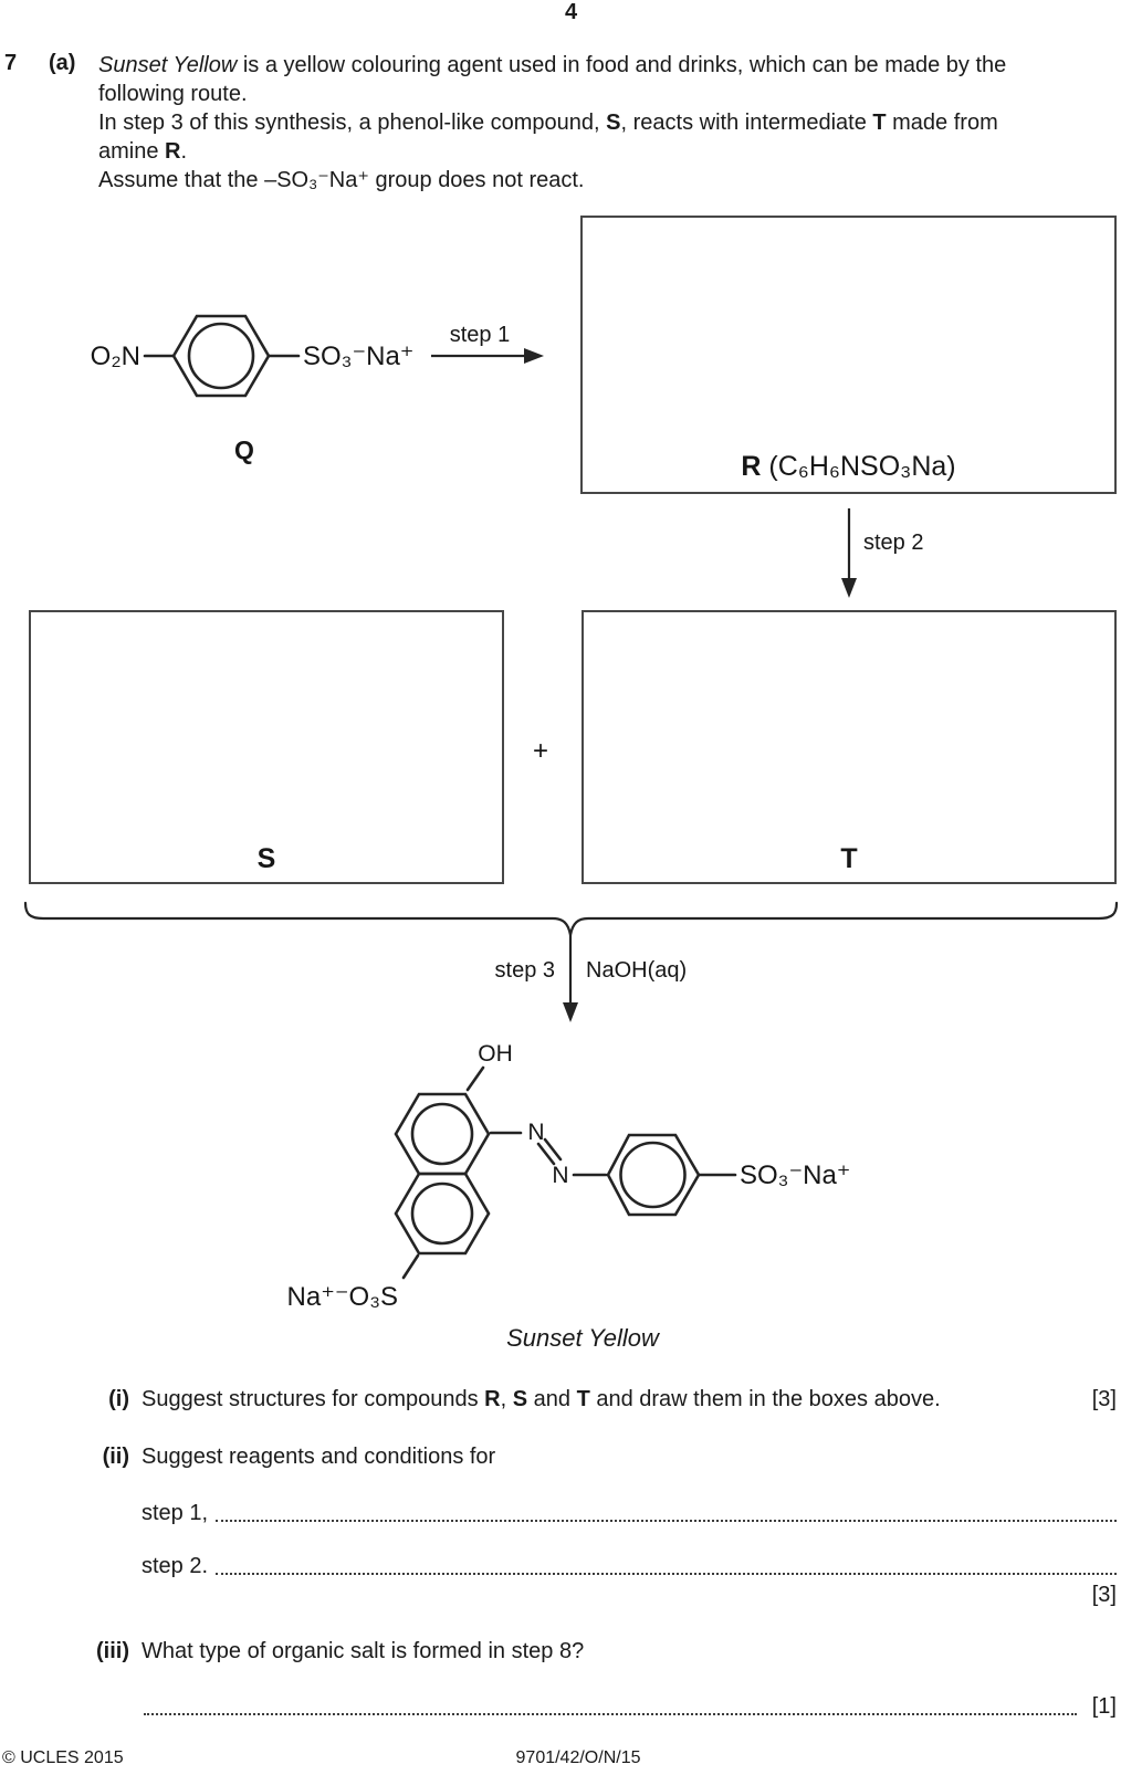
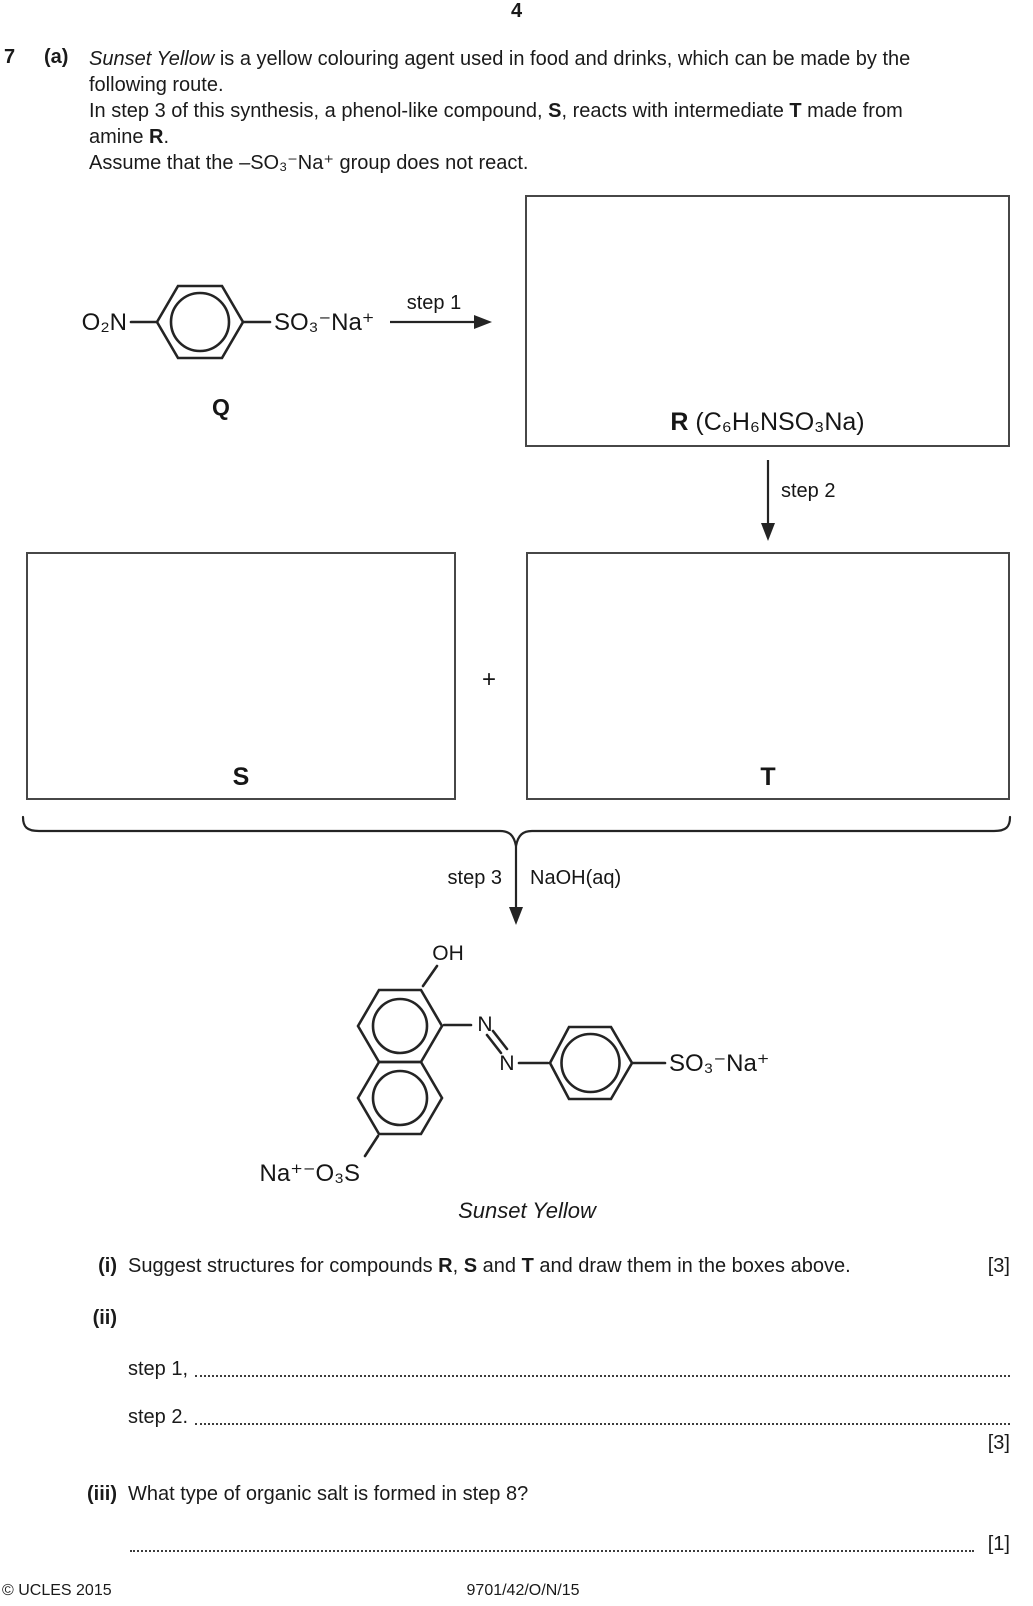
  4
  7
  (a)
  Sunset Yellow is a yellow colouring agent used in food and drinks, which can be made by the
  following route.
  In step 3 of this synthesis, a phenol-like compound, S, reacts with intermediate T made from
  amine R.
  Assume that the –SO₃⁻Na⁺ group does not react.
  R (C₆H₆NSO₃Na)
  S
  T
  O₂N
  SO₃⁻Na⁺
  Q
  step 1
  step 2
  +
  step 3
  NaOH(aq)
  OH
  N
  N
  SO₃⁻Na⁺
  Na⁺⁻O₃S
  Sunset Yellow
  (i)
  Suggest structures for compounds R, S and T and draw them in the boxes above.
  [3]
  (ii)
- Suggest reagents and conditions for
  step 1,
  step 2.
  [3]
  (iii)
  What type of organic salt is formed in step 8?
  [1]
  © UCLES 2015
  9701/42/O/N/15
